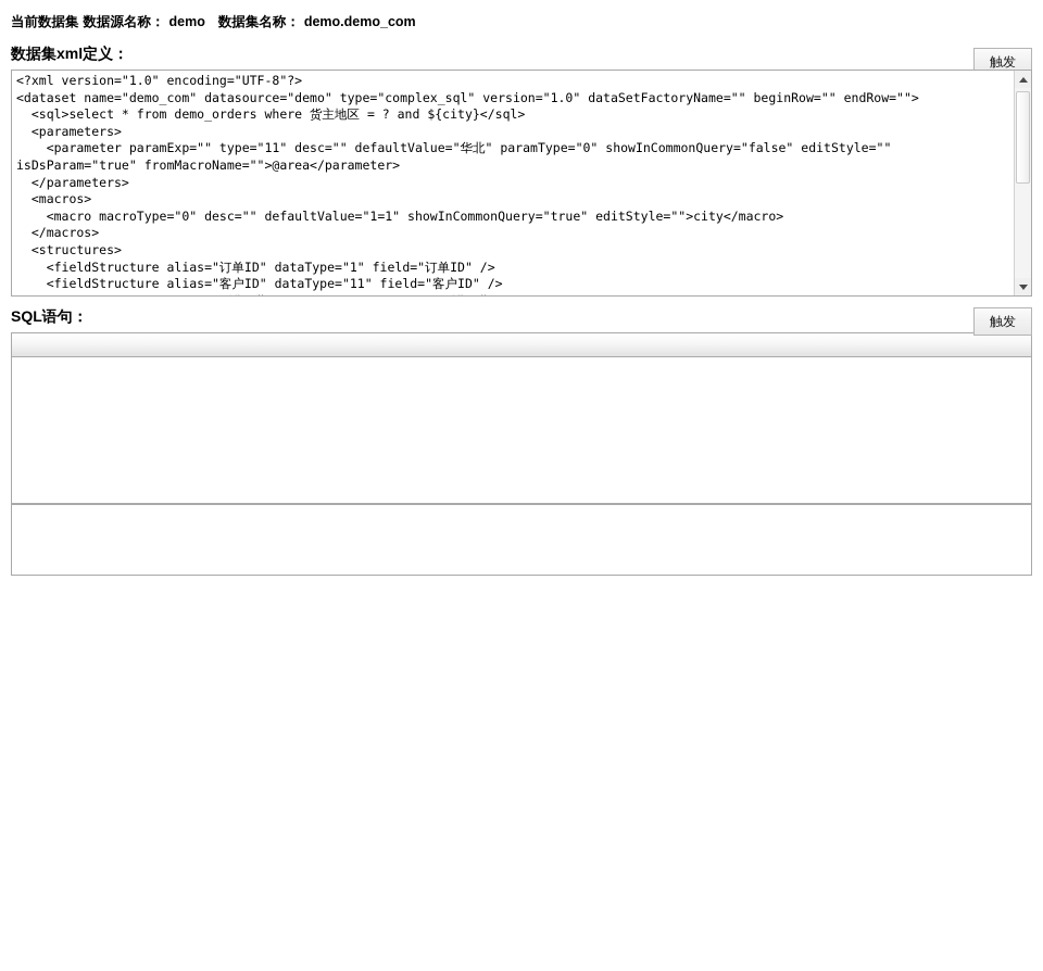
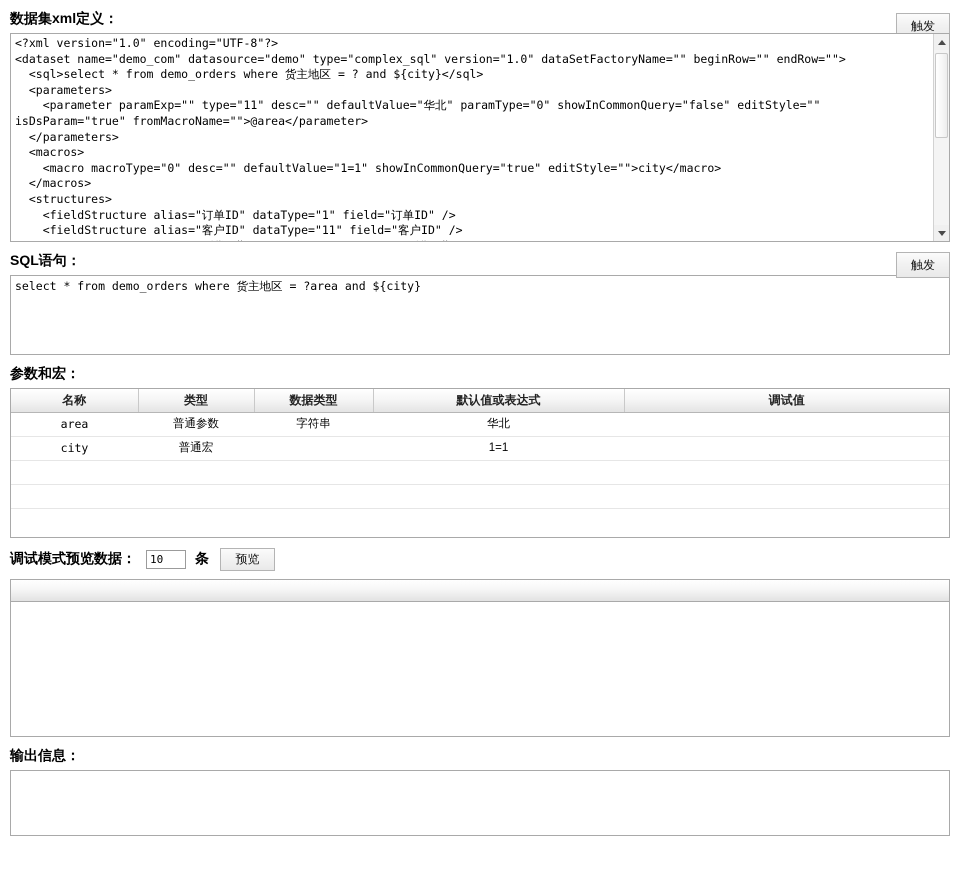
- 当前数据集 数据源名称： demo 数据集名称： demo.demo_com
  数据集xml定义：
  触发
  <?xml version="1.0" encoding="UTF-8"?>
  <dataset name="demo_com" datasource="demo" type="complex_sql" version="1.0" dataSetFactoryName="" beginRow="" endRow="">
  <sql>select * from demo_orders where 货主地区 = ? and ${city}</sql>
  <parameters>
  <parameter paramExp="" type="11" desc="" defaultValue="华北" paramType="0" showInCommonQuery="false" editStyle=""
  isDsParam="true" fromMacroName="">@area</parameter>
  </parameters>
  <macros>
  <macro macroType="0" desc="" defaultValue="1=1" showInCommonQuery="true" editStyle="">city</macro>
  </macros>
  <structures>
  <fieldStructure alias="订单ID" dataType="1" field="订单ID" />
  <fieldStructure alias="客户ID" dataType="11" field="客户ID" />
  SQL语句：
  触发
+ select * from demo_orders where 货主地区 = ?area and ${city}
+ 参数和宏：
+ 名称	类型	数据类型	默认值或表达式	调试值
+ area	普通参数	字符串	华北
+ city	普通宏		1=1
+ 调试模式预览数据：
+ 10
+ 条
+ 预览
+ 输出信息：
